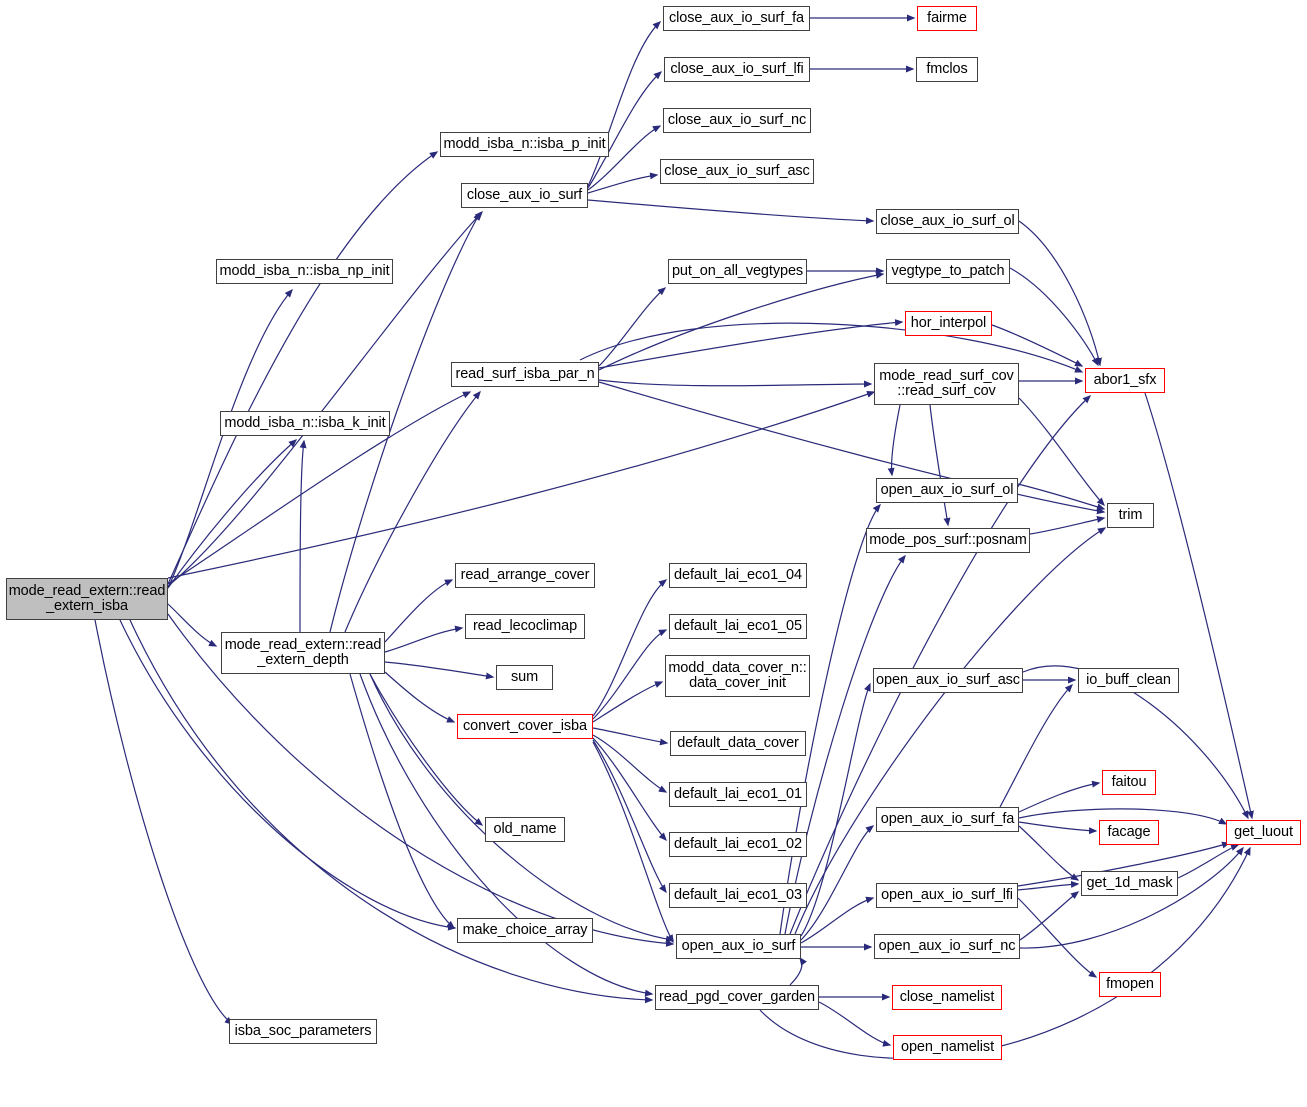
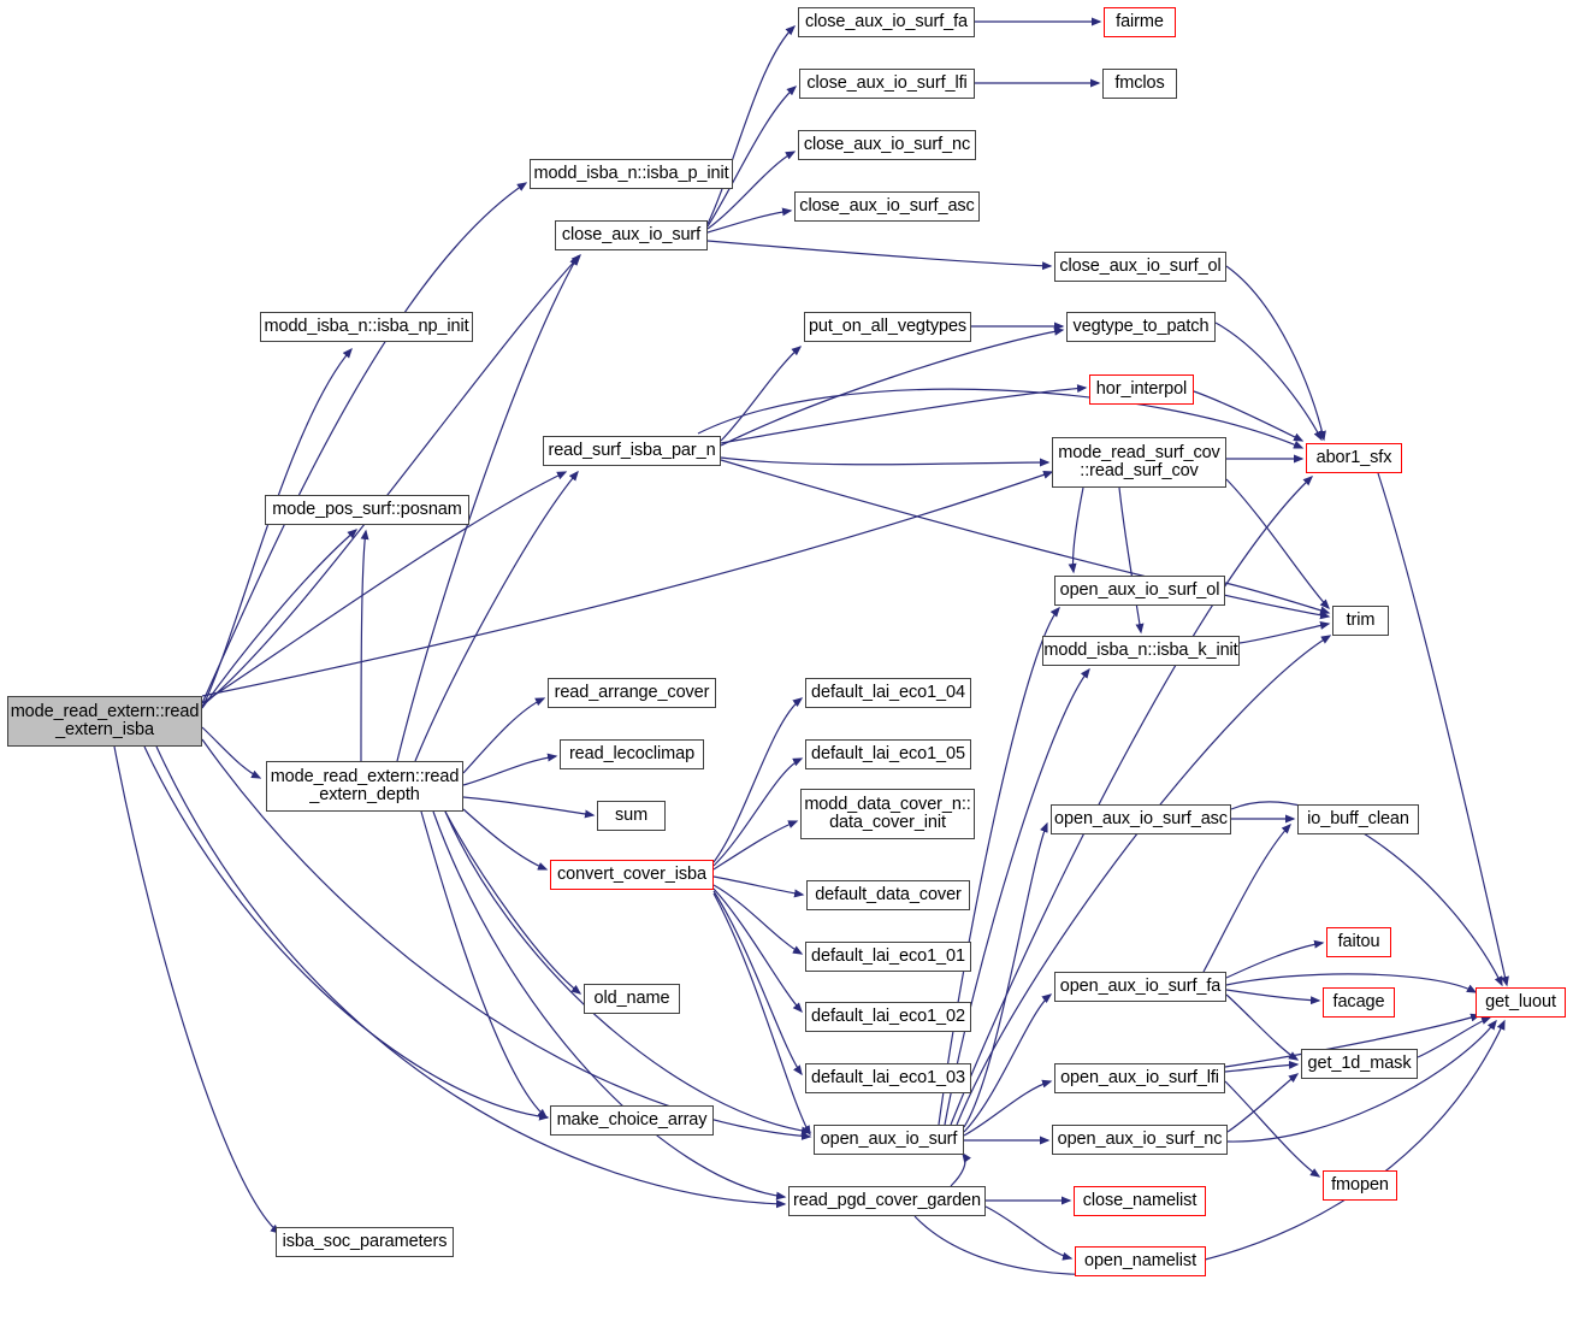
  mode_read_extern::read
  _extern_isba
  mode_read_extern::read
  _extern_depth
  modd_isba_n::isba_np_init
- modd_isba_n::isba_k_init
+ mode_pos_surf::posnam
  isba_soc_parameters
  modd_isba_n::isba_p_init
  close_aux_io_surf
  read_surf_isba_par_n
  read_arrange_cover
  read_lecoclimap
  sum
  convert_cover_isba
  old_name
  make_choice_array
  close_aux_io_surf_fa
  close_aux_io_surf_lfi
  close_aux_io_surf_nc
  close_aux_io_surf_asc
  put_on_all_vegtypes
  default_lai_eco1_04
  default_lai_eco1_05
  modd_data_cover_n::
  data_cover_init
  default_data_cover
  default_lai_eco1_01
  default_lai_eco1_02
  default_lai_eco1_03
  open_aux_io_surf
  read_pgd_cover_garden
  close_aux_io_surf_ol
  vegtype_to_patch
  hor_interpol
  mode_read_surf_cov
  ::read_surf_cov
  open_aux_io_surf_ol
- mode_pos_surf::posnam
+ modd_isba_n::isba_k_init
  open_aux_io_surf_asc
  open_aux_io_surf_fa
  open_aux_io_surf_lfi
  open_aux_io_surf_nc
  close_namelist
  open_namelist
  fairme
  fmclos
  abor1_sfx
  trim
  io_buff_clean
  faitou
  facage
  get_1d_mask
  fmopen
  get_luout
